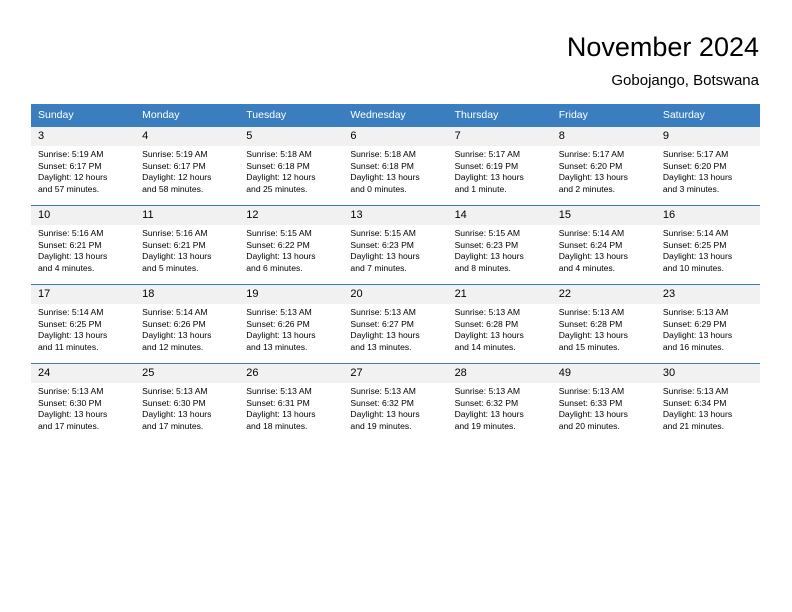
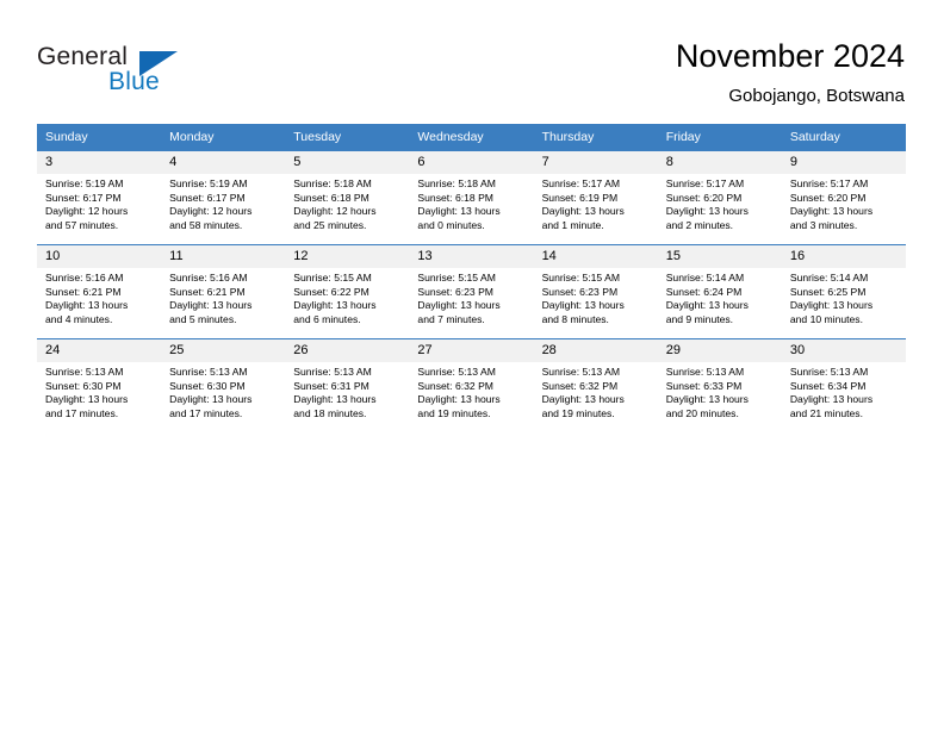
+ General
+ Blue
  November 2024
  Gobojango, Botswana
  Sunday	Monday	Tuesday	Wednesday	Thursday	Friday	Saturday
  3Sunrise: 5:19 AMSunset: 6:17 PMDaylight: 12 hoursand 57 minutes.	4Sunrise: 5:19 AMSunset: 6:17 PMDaylight: 12 hoursand 58 minutes.	5Sunrise: 5:18 AMSunset: 6:18 PMDaylight: 12 hoursand 25 minutes.	6Sunrise: 5:18 AMSunset: 6:18 PMDaylight: 13 hoursand 0 minutes.	7Sunrise: 5:17 AMSunset: 6:19 PMDaylight: 13 hoursand 1 minute.	8Sunrise: 5:17 AMSunset: 6:20 PMDaylight: 13 hoursand 2 minutes.	9Sunrise: 5:17 AMSunset: 6:20 PMDaylight: 13 hoursand 3 minutes.
- 10Sunrise: 5:16 AMSunset: 6:21 PMDaylight: 13 hoursand 4 minutes.	11Sunrise: 5:16 AMSunset: 6:21 PMDaylight: 13 hoursand 5 minutes.	12Sunrise: 5:15 AMSunset: 6:22 PMDaylight: 13 hoursand 6 minutes.	13Sunrise: 5:15 AMSunset: 6:23 PMDaylight: 13 hoursand 7 minutes.	14Sunrise: 5:15 AMSunset: 6:23 PMDaylight: 13 hoursand 8 minutes.	15Sunrise: 5:14 AMSunset: 6:24 PMDaylight: 13 hoursand 4 minutes.	16Sunrise: 5:14 AMSunset: 6:25 PMDaylight: 13 hoursand 10 minutes.
+ 10Sunrise: 5:16 AMSunset: 6:21 PMDaylight: 13 hoursand 4 minutes.	11Sunrise: 5:16 AMSunset: 6:21 PMDaylight: 13 hoursand 5 minutes.	12Sunrise: 5:15 AMSunset: 6:22 PMDaylight: 13 hoursand 6 minutes.	13Sunrise: 5:15 AMSunset: 6:23 PMDaylight: 13 hoursand 7 minutes.	14Sunrise: 5:15 AMSunset: 6:23 PMDaylight: 13 hoursand 8 minutes.	15Sunrise: 5:14 AMSunset: 6:24 PMDaylight: 13 hoursand 9 minutes.	16Sunrise: 5:14 AMSunset: 6:25 PMDaylight: 13 hoursand 10 minutes.
- 17Sunrise: 5:14 AMSunset: 6:25 PMDaylight: 13 hoursand 11 minutes.	18Sunrise: 5:14 AMSunset: 6:26 PMDaylight: 13 hoursand 12 minutes.	19Sunrise: 5:13 AMSunset: 6:26 PMDaylight: 13 hoursand 13 minutes.	20Sunrise: 5:13 AMSunset: 6:27 PMDaylight: 13 hoursand 13 minutes.	21Sunrise: 5:13 AMSunset: 6:28 PMDaylight: 13 hoursand 14 minutes.	22Sunrise: 5:13 AMSunset: 6:28 PMDaylight: 13 hoursand 15 minutes.	23Sunrise: 5:13 AMSunset: 6:29 PMDaylight: 13 hoursand 16 minutes.
- 24Sunrise: 5:13 AMSunset: 6:30 PMDaylight: 13 hoursand 17 minutes.	25Sunrise: 5:13 AMSunset: 6:30 PMDaylight: 13 hoursand 17 minutes.	26Sunrise: 5:13 AMSunset: 6:31 PMDaylight: 13 hoursand 18 minutes.	27Sunrise: 5:13 AMSunset: 6:32 PMDaylight: 13 hoursand 19 minutes.	28Sunrise: 5:13 AMSunset: 6:32 PMDaylight: 13 hoursand 19 minutes.	49Sunrise: 5:13 AMSunset: 6:33 PMDaylight: 13 hoursand 20 minutes.	30Sunrise: 5:13 AMSunset: 6:34 PMDaylight: 13 hoursand 21 minutes.
+ 24Sunrise: 5:13 AMSunset: 6:30 PMDaylight: 13 hoursand 17 minutes.	25Sunrise: 5:13 AMSunset: 6:30 PMDaylight: 13 hoursand 17 minutes.	26Sunrise: 5:13 AMSunset: 6:31 PMDaylight: 13 hoursand 18 minutes.	27Sunrise: 5:13 AMSunset: 6:32 PMDaylight: 13 hoursand 19 minutes.	28Sunrise: 5:13 AMSunset: 6:32 PMDaylight: 13 hoursand 19 minutes.	29Sunrise: 5:13 AMSunset: 6:33 PMDaylight: 13 hoursand 20 minutes.	30Sunrise: 5:13 AMSunset: 6:34 PMDaylight: 13 hoursand 21 minutes.
